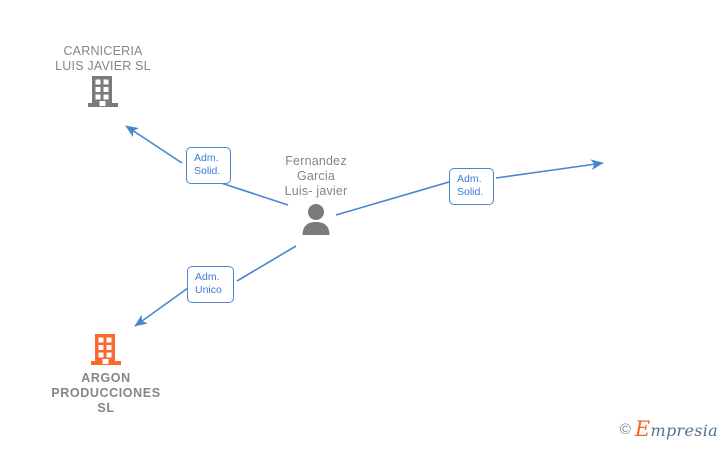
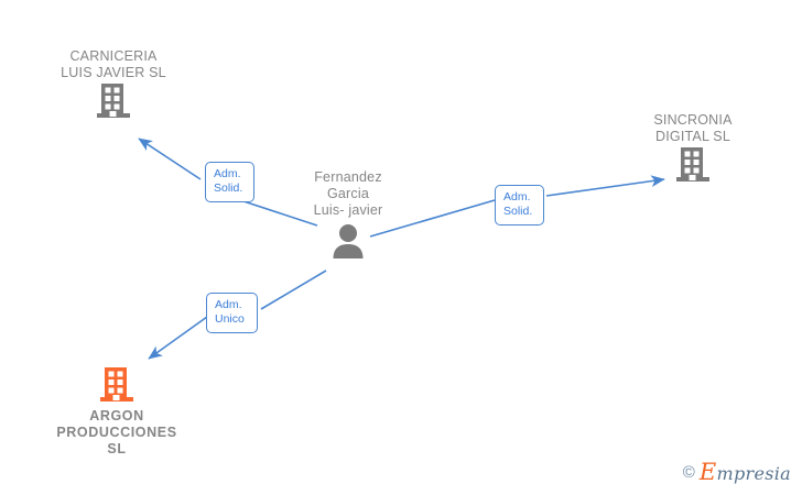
  CARNICERIA
  LUIS JAVIER SL
  Fernandez
  Garcia
  Luis- javier
+ SINCRONIA
+ DIGITAL SL
  ARGON
  PRODUCCIONES
  SL
  Adm.
  Solid.
  Adm.
  Solid.
  Adm.
  Unico
  ©
  Empresia
